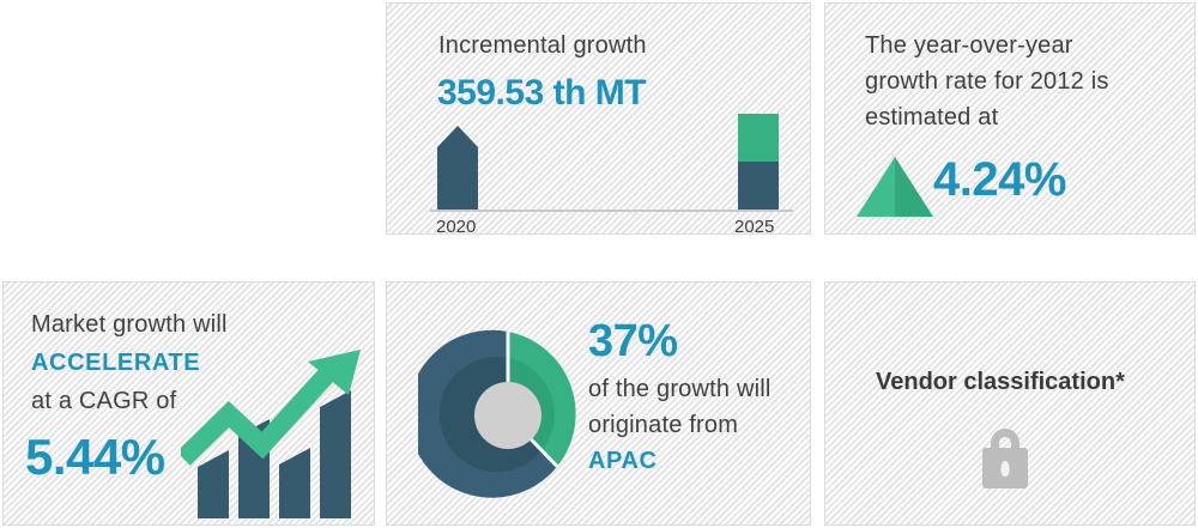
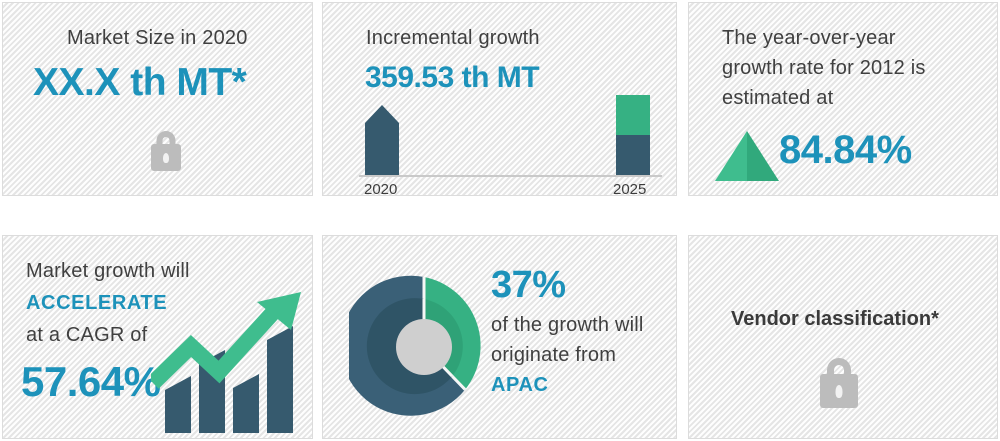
+ Market Size in 2020
+ XX.X th MT*
  Incremental growth
  359.53 th MT
  2020
  2025
  The year-over-year
  growth rate for 2012 is
  estimated at
- 4.24%
+ 84.84%
  Market growth will
  ACCELERATE
  at a CAGR of
- 5.44%
+ 57.64%
  37%
  of the growth will
  originate from
  APAC
  Vendor classification*
